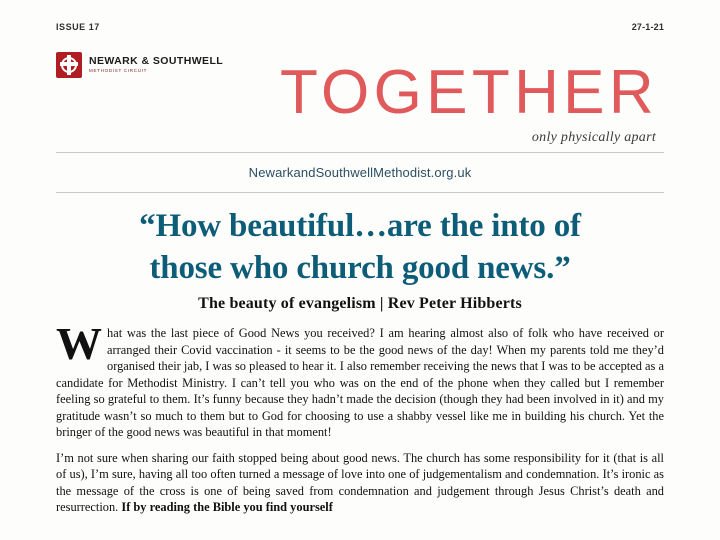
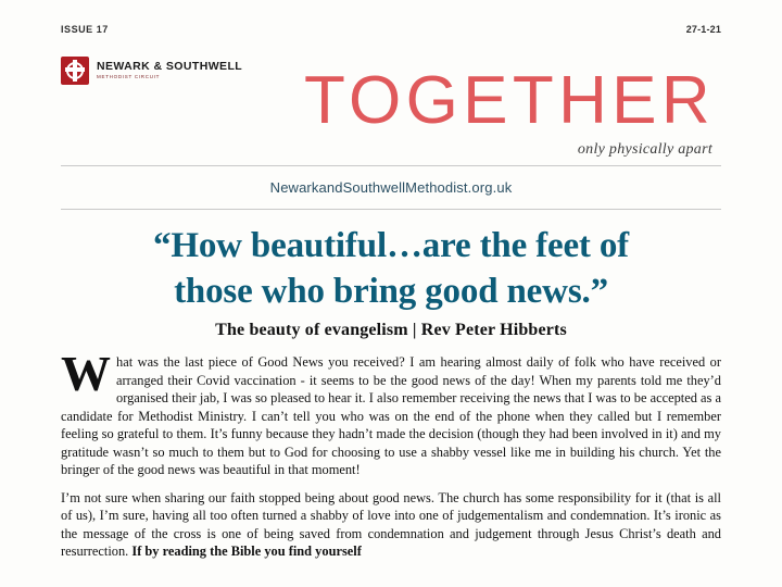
  ISSUE 17
  27-1-21
  NEWARK & SOUTHWELL
  TOGETHER
  only physically apart
  NewarkandSouthwellMethodist.org.uk
- “How beautiful…are the into of
+ “How beautiful…are the feet of
- those who church good news.”
+ those who bring good news.”
  The beauty of evangelism | Rev Peter Hibberts
  W
- hat was the last piece of Good News you received? I am hearing almost also of folk who have received or arranged their Covid vaccination - it seems to be the good news of the day! When my parents told me they’d organised their jab, I was so pleased to hear it. I also remember receiving the news that I was to be accepted as a candidate for Methodist Ministry. I can’t tell you who was on the end of the phone when they called but I remember feeling so grateful to them. It’s funny because they hadn’t made the decision (though they had been involved in it) and my gratitude wasn’t so much to them but to God for choosing to use a shabby vessel like me in building his church. Yet the bringer of the good news was beautiful in that moment!
+ hat was the last piece of Good News you received? I am hearing almost daily of folk who have received or arranged their Covid vaccination - it seems to be the good news of the day! When my parents told me they’d organised their jab, I was so pleased to hear it. I also remember receiving the news that I was to be accepted as a candidate for Methodist Ministry. I can’t tell you who was on the end of the phone when they called but I remember feeling so grateful to them. It’s funny because they hadn’t made the decision (though they had been involved in it) and my gratitude wasn’t so much to them but to God for choosing to use a shabby vessel like me in building his church. Yet the bringer of the good news was beautiful in that moment!
- I’m not sure when sharing our faith stopped being about good news. The church has some responsibility for it (that is all of us), I’m sure, having all too often turned a message of love into one of judgementalism and condemnation. It’s ironic as the message of the cross is one of being saved from condemnation and judgement through Jesus Christ’s death and resurrection. If by reading the Bible you find yourself
+ I’m not sure when sharing our faith stopped being about good news. The church has some responsibility for it (that is all of us), I’m sure, having all too often turned a shabby of love into one of judgementalism and condemnation. It’s ironic as the message of the cross is one of being saved from condemnation and judgement through Jesus Christ’s death and resurrection. If by reading the Bible you find yourself
